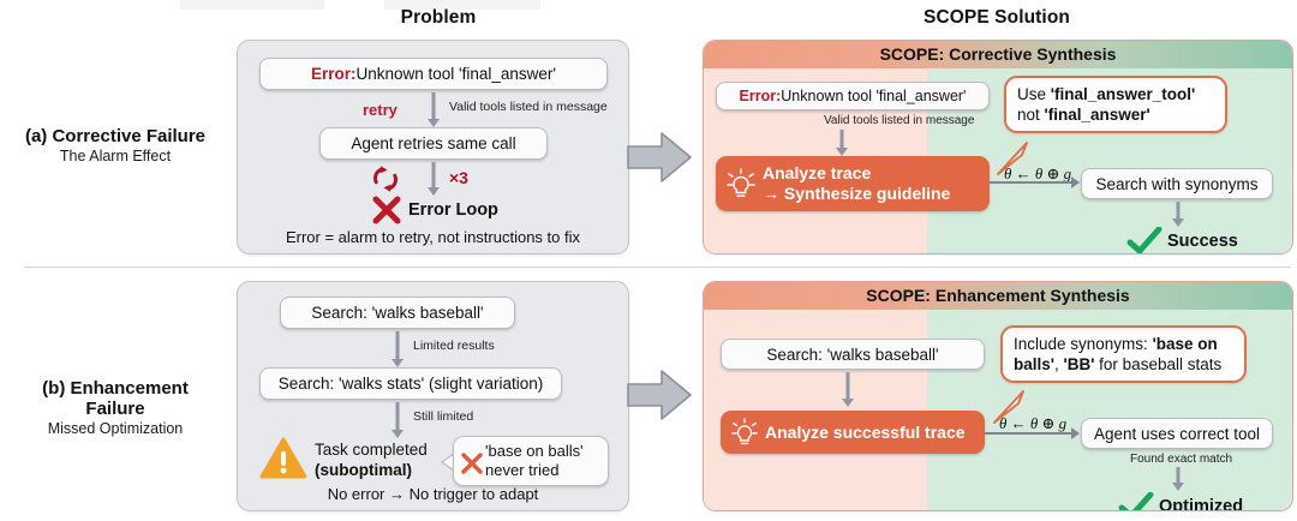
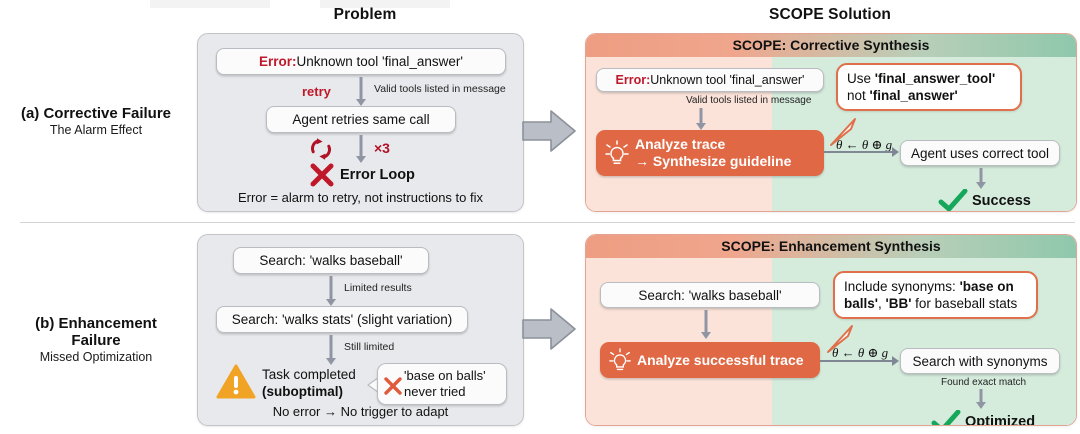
  Problem
  SCOPE Solution
  (a) Corrective Failure
  The Alarm Effect
  (b) Enhancement
  Failure
  Missed Optimization
  Error:
  Unknown tool 'final_answer'
  Valid tools listed in message
  retry
  Agent retries same call
  ×3
  Error Loop
  Error = alarm to retry, not instructions to fix
  SCOPE: Corrective Synthesis
  Error:
  Unknown tool 'final_answer'
  Valid tools listed in message
  Analyze trace
  → Synthesize guideline
  Use 'final_answer_tool'
  not 'final_answer'
  θ ← θ ⊕ g
- Search with synonyms
+ Agent uses correct tool
  Success
  Search: 'walks baseball'
  Limited results
  Search: 'walks stats' (slight variation)
  Still limited
  Task completed
  (suboptimal)
  'base on balls'
  never tried
  No error → No trigger to adapt
  SCOPE: Enhancement Synthesis
  Search: 'walks baseball'
  Analyze successful trace
  Include synonyms: 'base on
  balls', 'BB' for baseball stats
  θ ← θ ⊕ g
- Agent uses correct tool
+ Search with synonyms
  Found exact match
  Optimized
